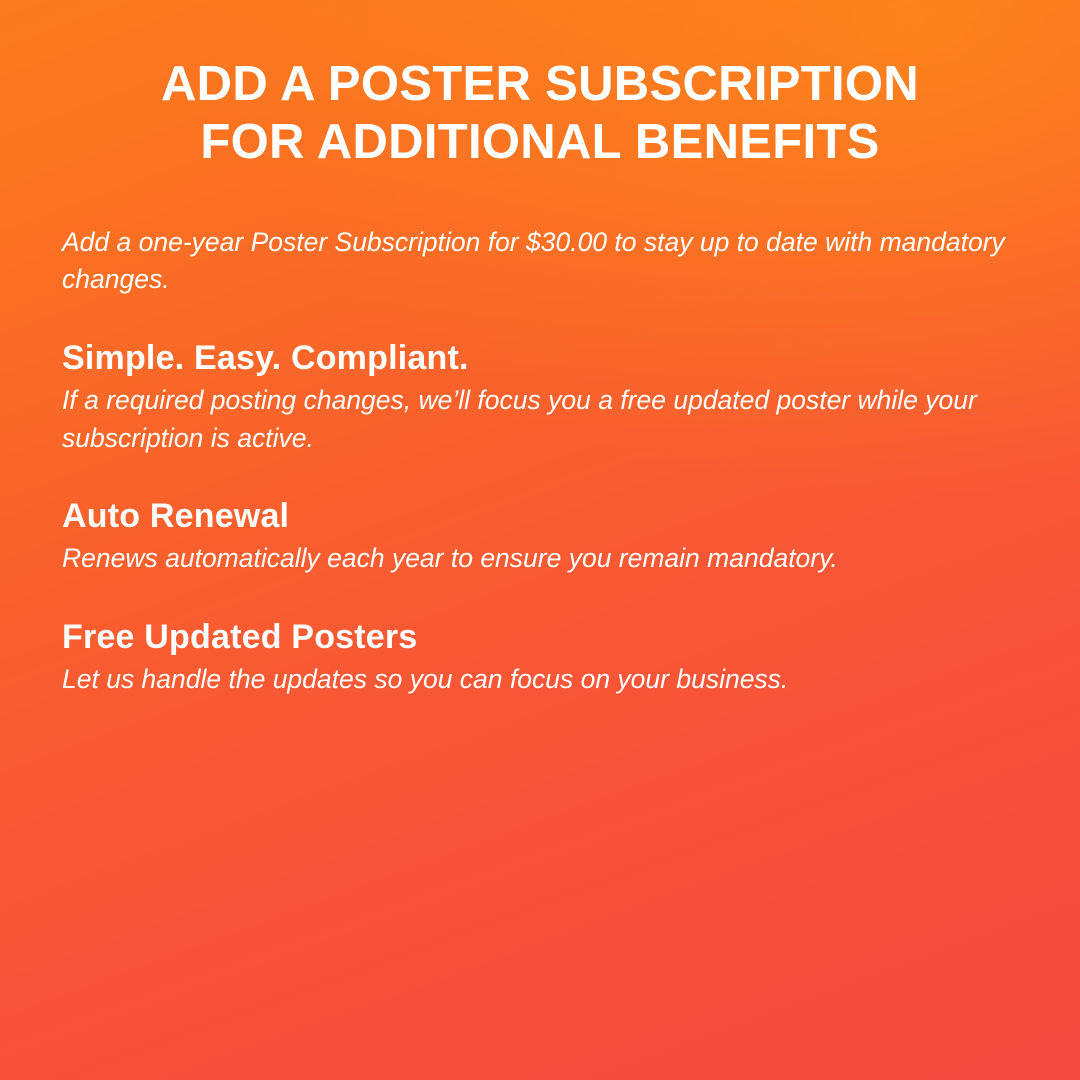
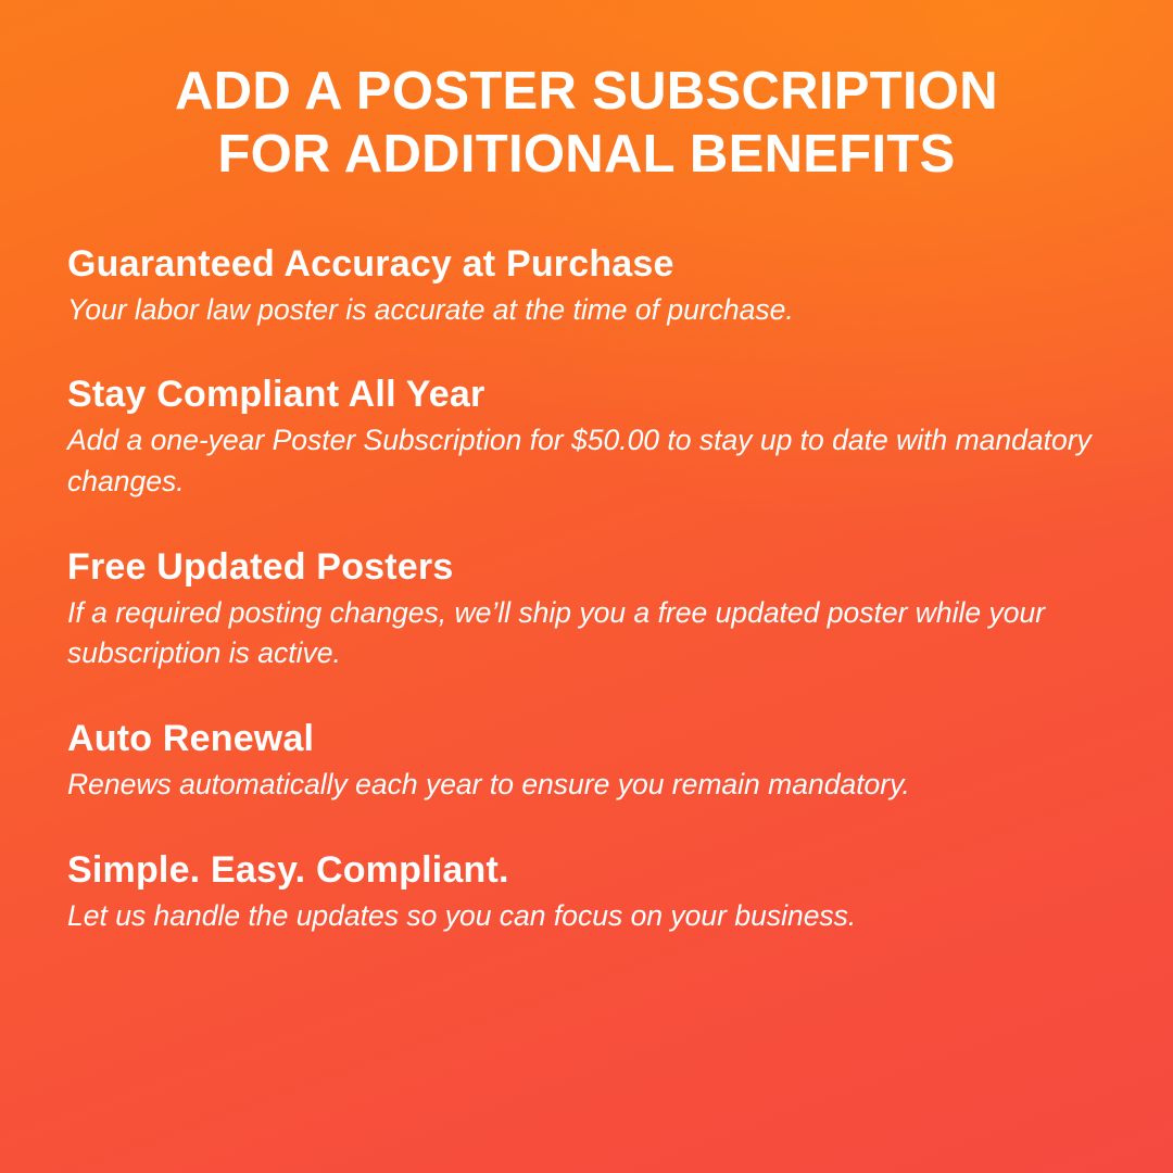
  ADD A POSTER SUBSCRIPTION
  FOR ADDITIONAL BENEFITS
+ Guaranteed Accuracy at Purchase
+ Your labor law poster is accurate at the time of purchase.
+ Stay Compliant All Year
- Add a one-year Poster Subscription for $30.00 to stay up to date with mandatory changes.
+ Add a one-year Poster Subscription for $50.00 to stay up to date with mandatory changes.
- Simple. Easy. Compliant.
+ Free Updated Posters
- If a required posting changes, we’ll focus you a free updated poster while your subscription is active.
+ If a required posting changes, we’ll ship you a free updated poster while your subscription is active.
  Auto Renewal
  Renews automatically each year to ensure you remain mandatory.
- Free Updated Posters
+ Simple. Easy. Compliant.
  Let us handle the updates so you can focus on your business.
